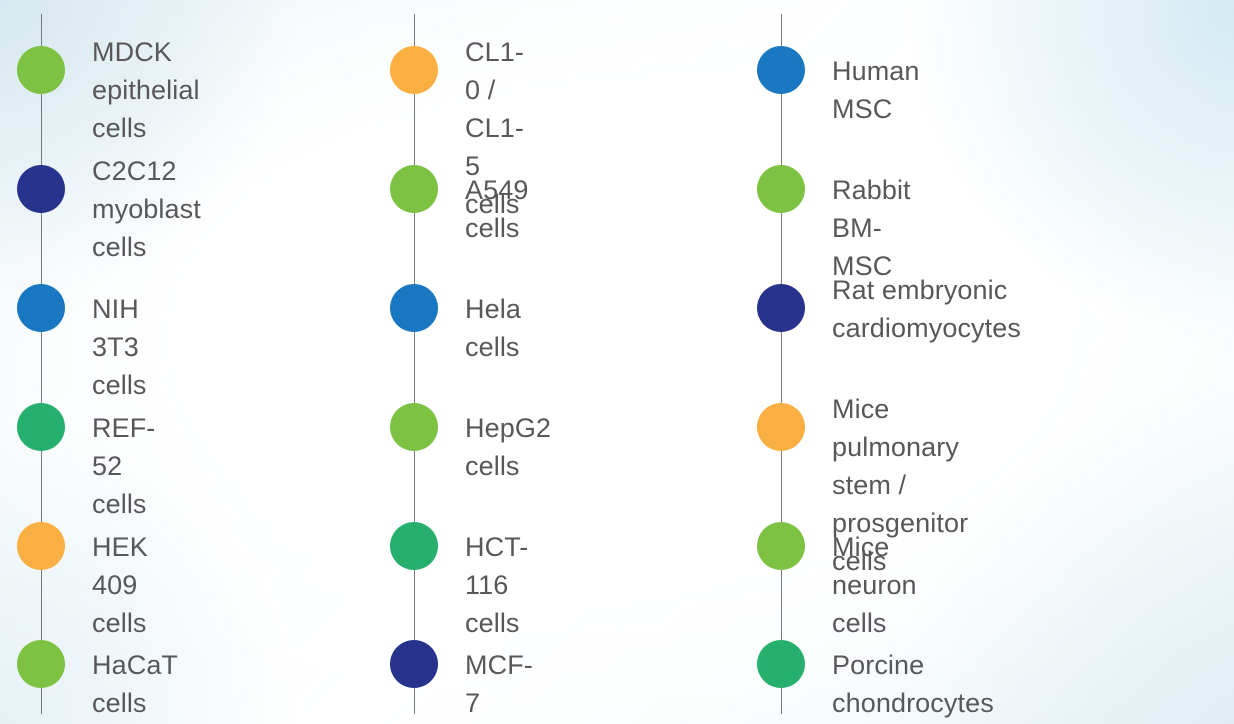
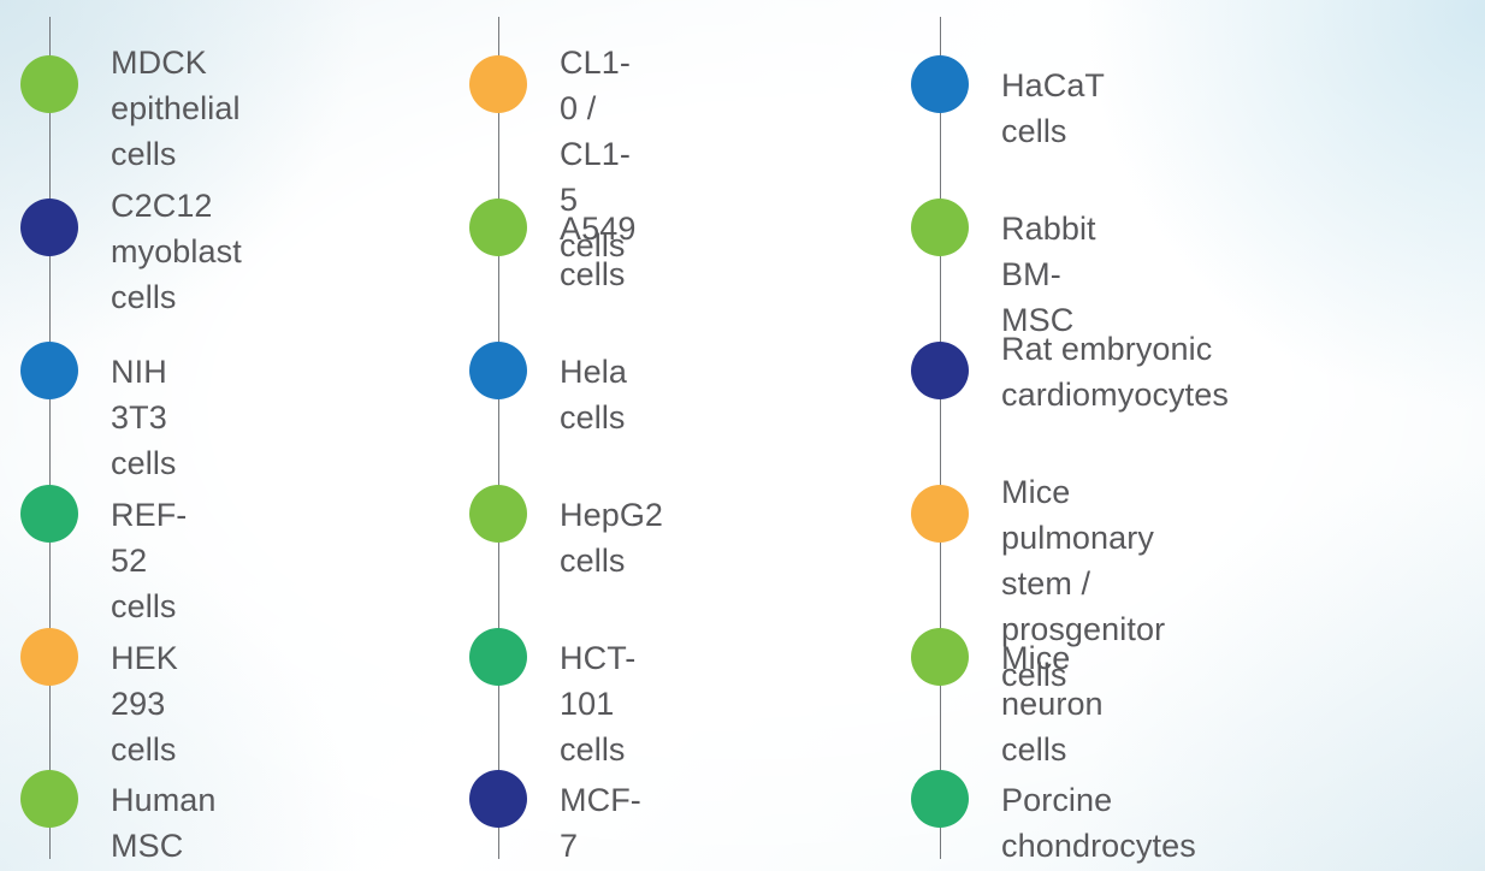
  MDCK
  epithelial cells
  C2C12
  myoblast cells
  NIH 3T3 cells
  REF-52 cells
- HEK 409 cells
+ HEK 293 cells
- HaCaT cells
+ Human MSC
  CL1-0 /
  CL1-5 cells
  A549 cells
  Hela cells
  HepG2 cells
- HCT-116 cells
+ HCT-101 cells
- Human MSC
+ HaCaT cells
  Rabbit BM-MSC
  Rat embryonic
  cardiomyocytes
  Mice pulmonary stem /
  prosgenitor cells
  Mice neuron cells
  Porcine chondrocytes
